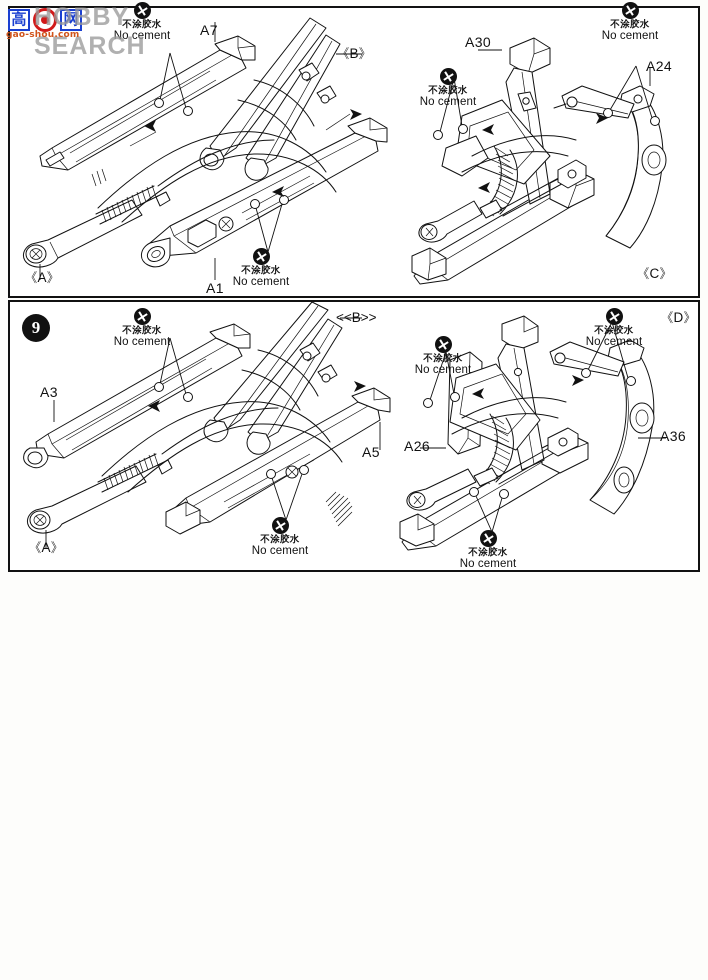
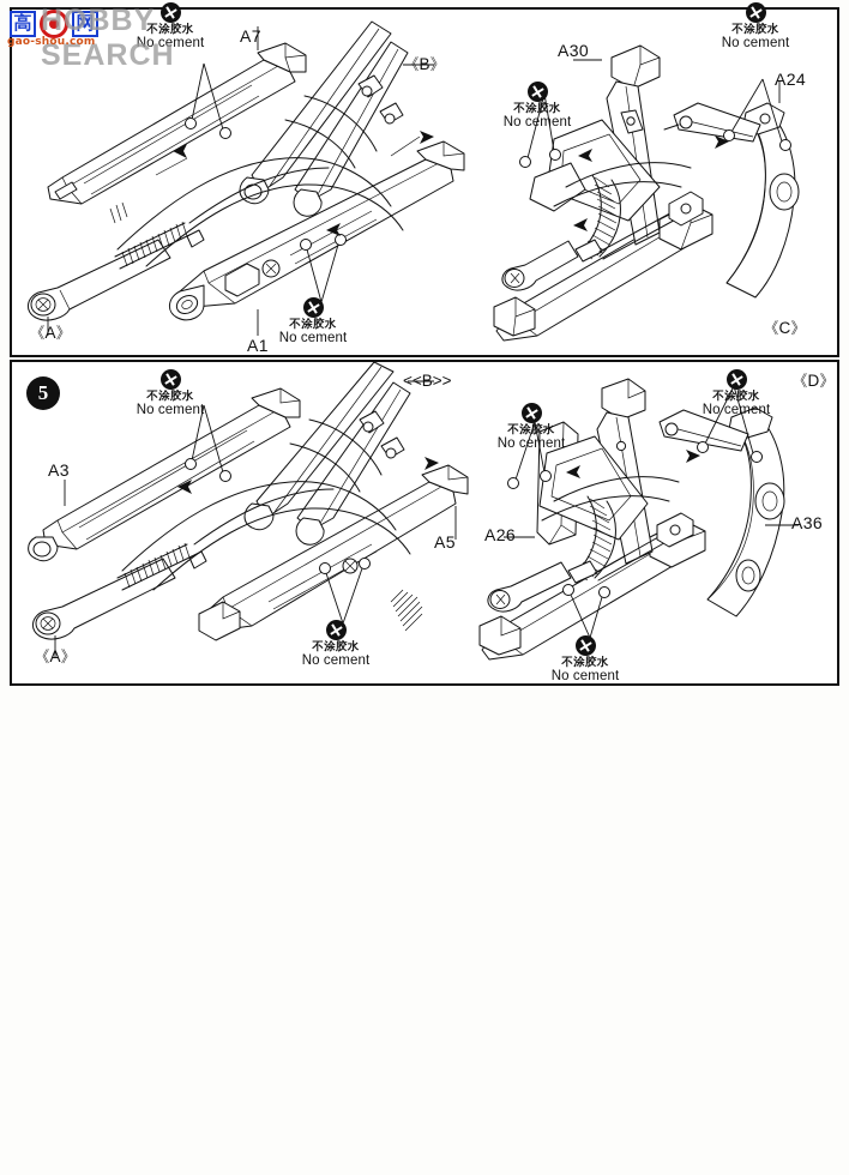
  不涂胶水
  No cement
  不涂胶水
  No cement
  不涂胶水
  No cement
  不涂胶水
  No cement
  A7
  《B》
  A1
  《A》
  A30
  A24
  《C》
- 9
+ 5
  不涂胶水
  No cement
  不涂胶水
  No cement
  不涂胶水
  No cement
  不涂胶水
  No cement
  不涂胶水
  No cement
  A3
  <<B>>
  A5
  《A》
  A26
  A36
  《D》
  高
  网
  HOBBY SEARCH
  gao-shou.com
